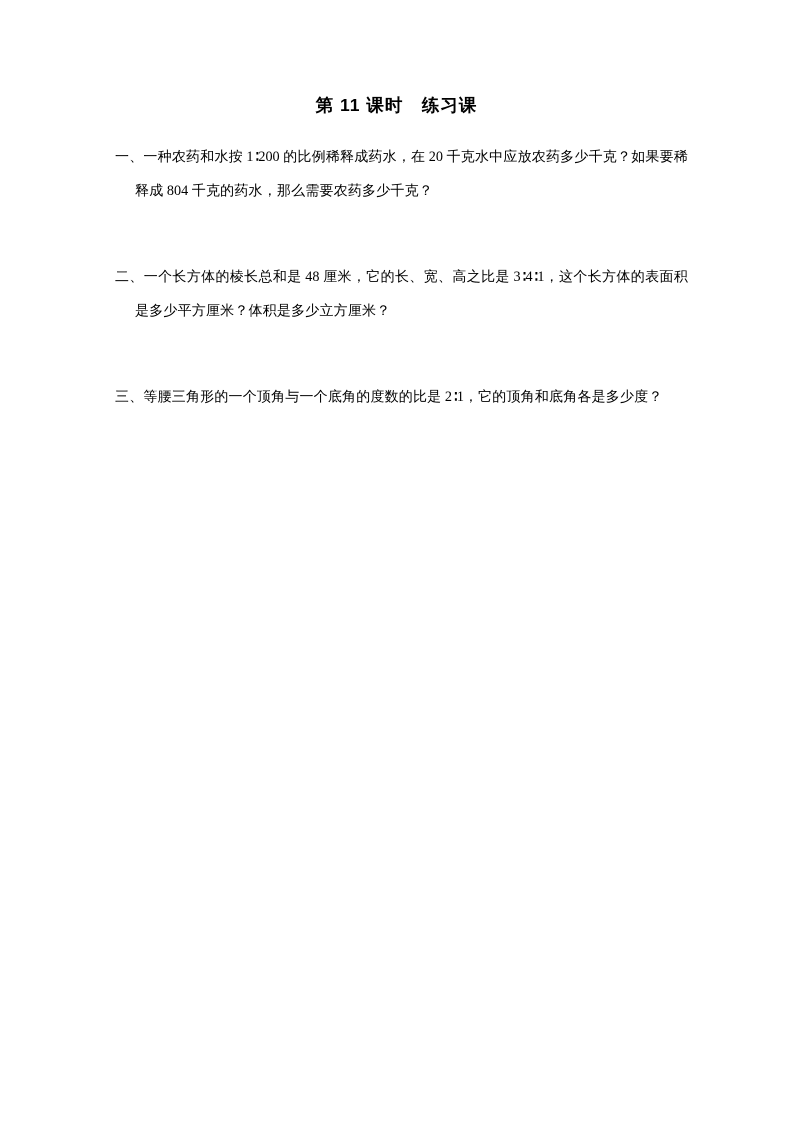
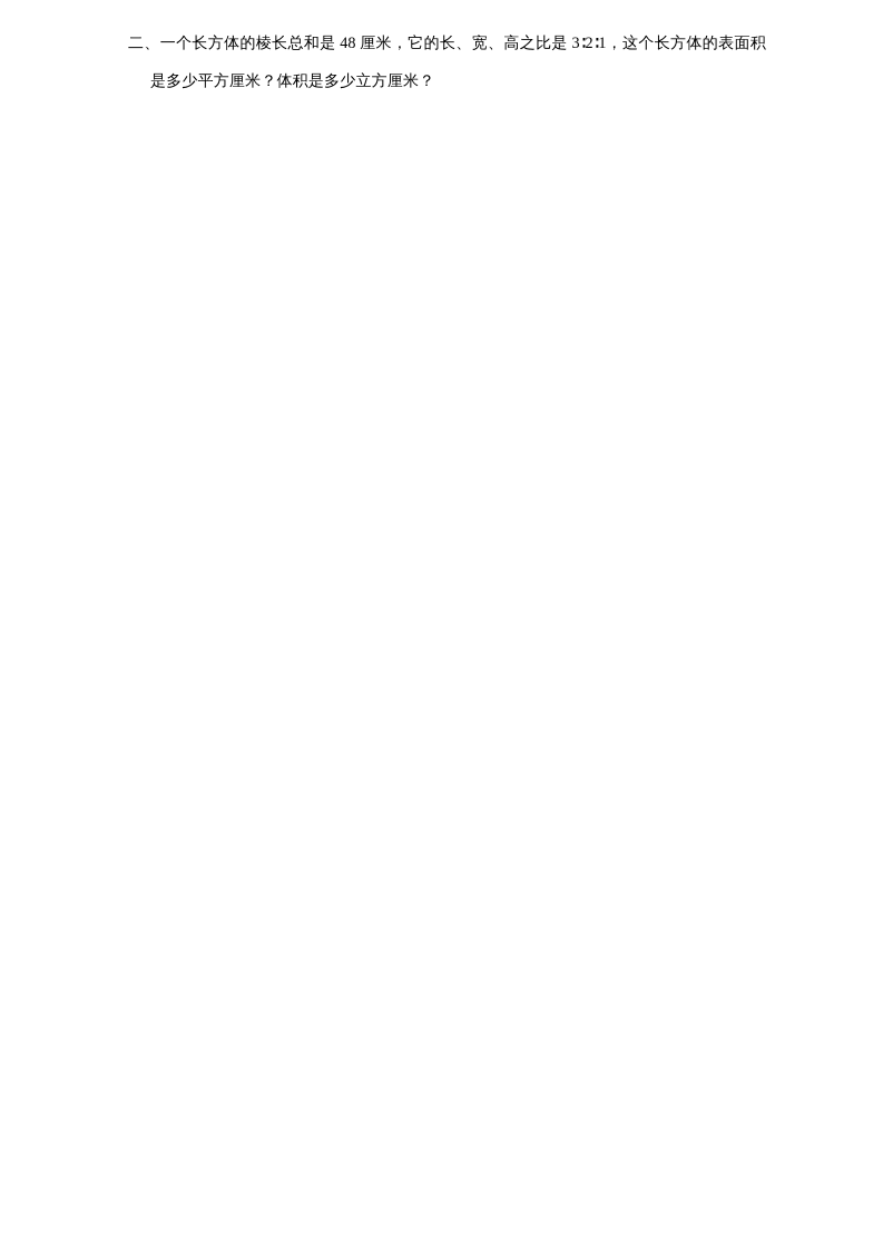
- 第 11 课时 练习课
- 一、一种农药和水按 1∶200 的比例稀释成药水，在 20 千克水中应放农药多少千克？如果要稀释成 804 千克的药水，那么需要农药多少千克？
- 二、一个长方体的棱长总和是 48 厘米，它的长、宽、高之比是 3∶4∶1，这个长方体的表面积是多少平方厘米？体积是多少立方厘米？
+ 二、一个长方体的棱长总和是 48 厘米，它的长、宽、高之比是 3∶2∶1，这个长方体的表面积是多少平方厘米？体积是多少立方厘米？
- 三、等腰三角形的一个顶角与一个底角的度数的比是 2∶1，它的顶角和底角各是多少度？
